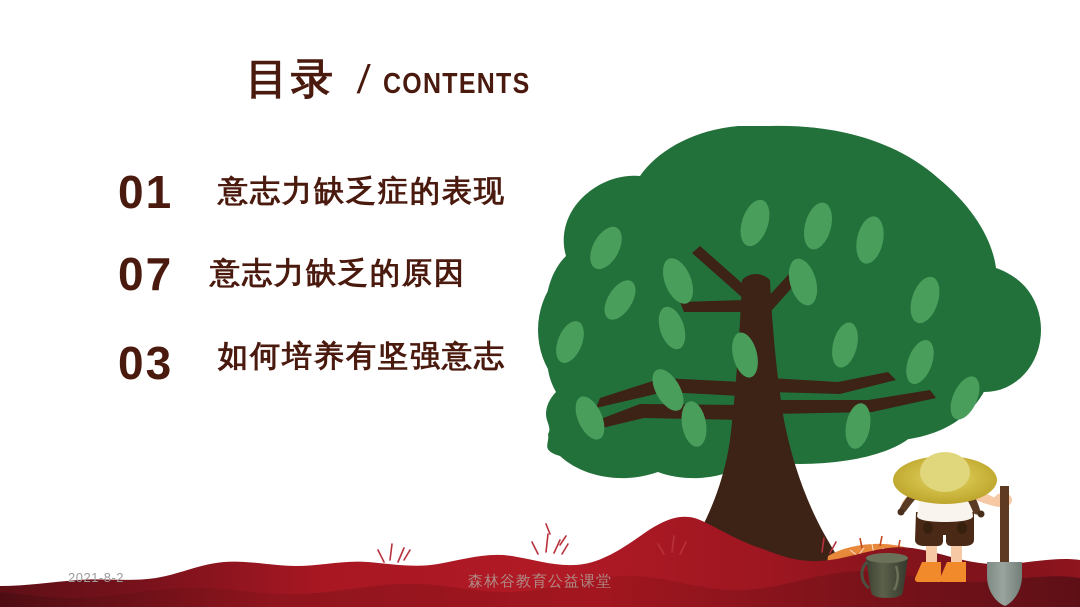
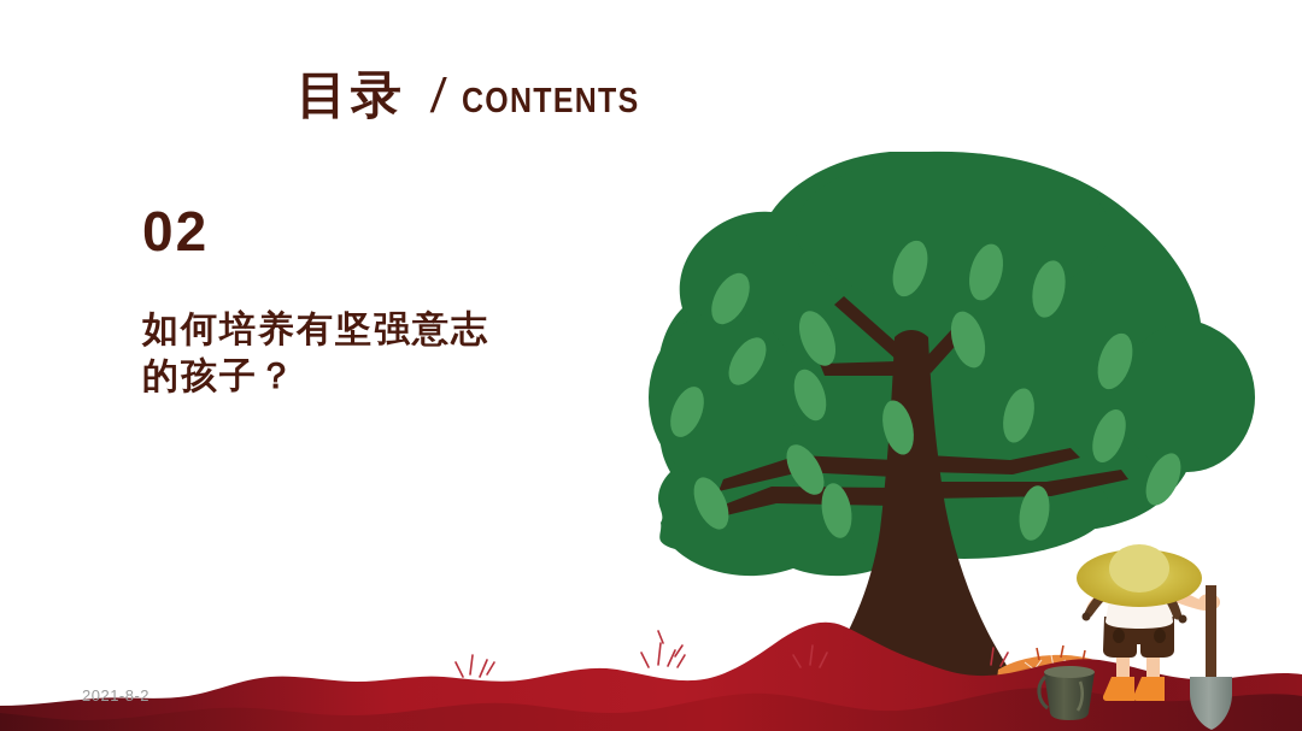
  目录
  CONTENTS
- 01
- 意志力缺乏症的表现
- 07
+ 02
- 意志力缺乏的原因
- 03
  如何培养有坚强意志
+ 的孩子？
  2021-8-2
- 森林谷教育公益课堂
